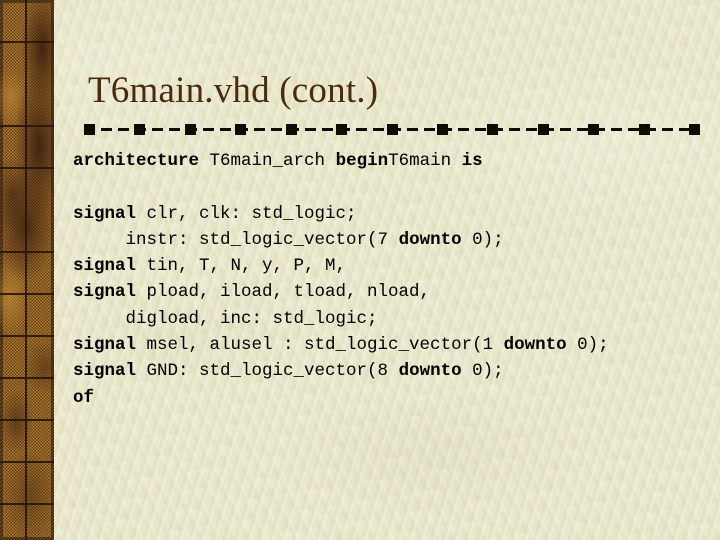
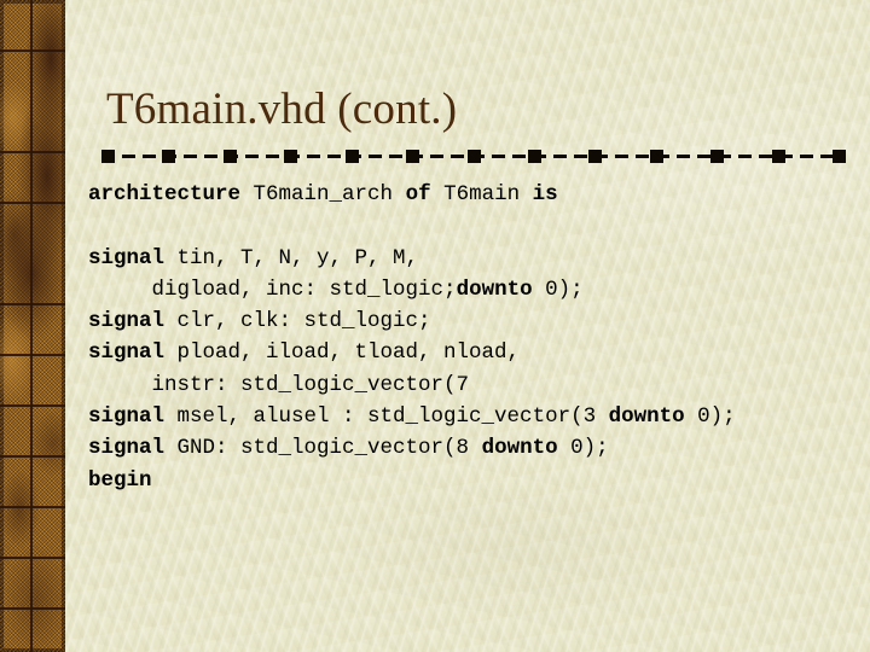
  T6main.vhd (cont.)
- architecture T6main_arch beginT6main is
+ architecture T6main_arch of T6main is
- signal clr, clk: std_logic;
+ signal tin, T, N, y, P, M,
- instr: std_logic_vector(7 downto 0);
+ digload, inc: std_logic;downto 0);
- signal tin, T, N, y, P, M,
+ signal clr, clk: std_logic;
  signal pload, iload, tload, nload,
- digload, inc: std_logic;
+ instr: std_logic_vector(7
- signal msel, alusel : std_logic_vector(1 downto 0);
+ signal msel, alusel : std_logic_vector(3 downto 0);
  signal GND: std_logic_vector(8 downto 0);
- of
+ begin
